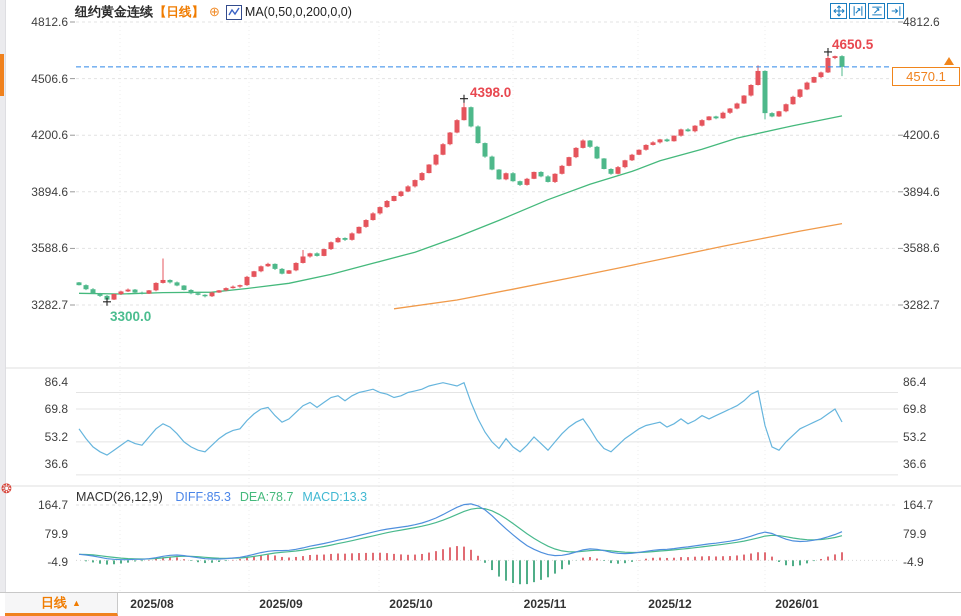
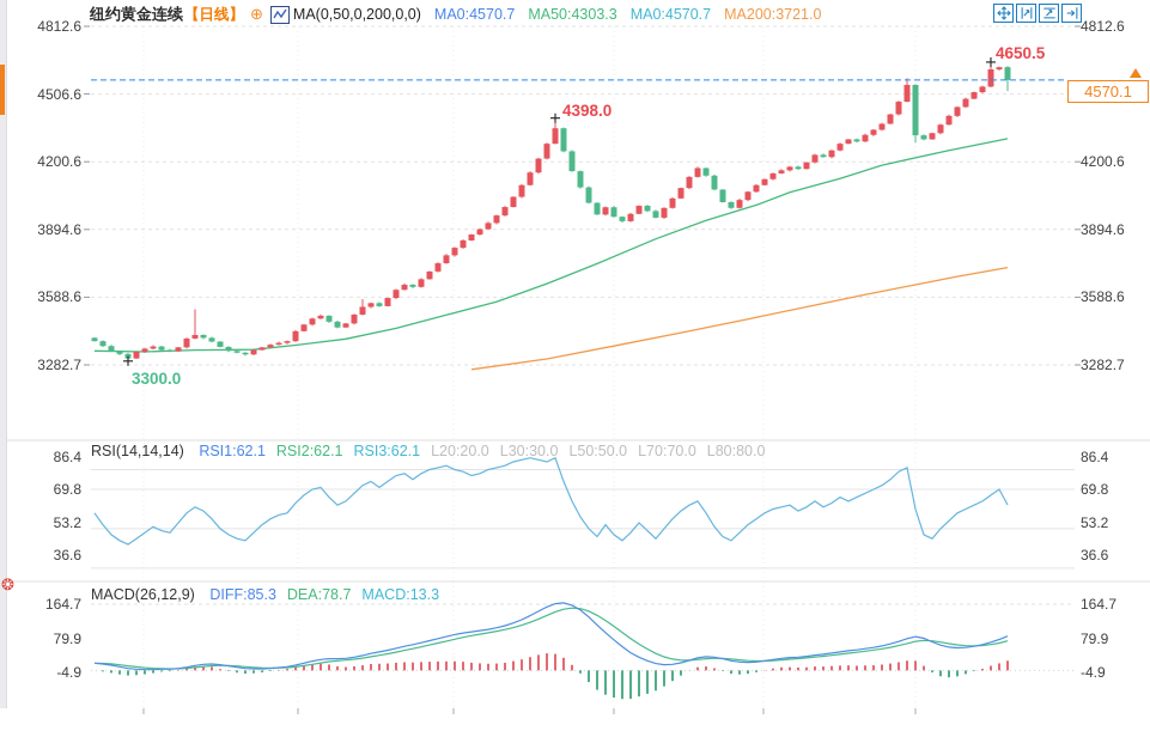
  ❂
  纽约黄金连续
  【日线】
  ⊕
  MA(0,50,0,200,0,0)
+ MA0:4570.7 MA50:4303.3 MA0:4570.7 MA200:3721.0
+ RSI(14,14,14) RSI1:62.1 RSI2:62.1 RSI3:62.1 L20:20.0 L30:30.0 L50:50.0 L70:70.0 L80:80.0
  MACD(26,12,9) DIFF:85.3 DEA:78.7 MACD:13.3
  4650.5
  4398.0
  3300.0
  4570.1
- 日线
- ▲
- 2025/08
- 2025/09
- 2025/10
- 2025/11
- 2025/12
- 2026/01
  4812.6
  4812.6
  4506.6
  4200.6
  4200.6
  3894.6
  3894.6
  3588.6
  3588.6
  3282.7
  3282.7
  86.4
  86.4
  69.8
  69.8
  53.2
  53.2
  36.6
  36.6
  164.7
  164.7
  79.9
  79.9
  -4.9
  -4.9
